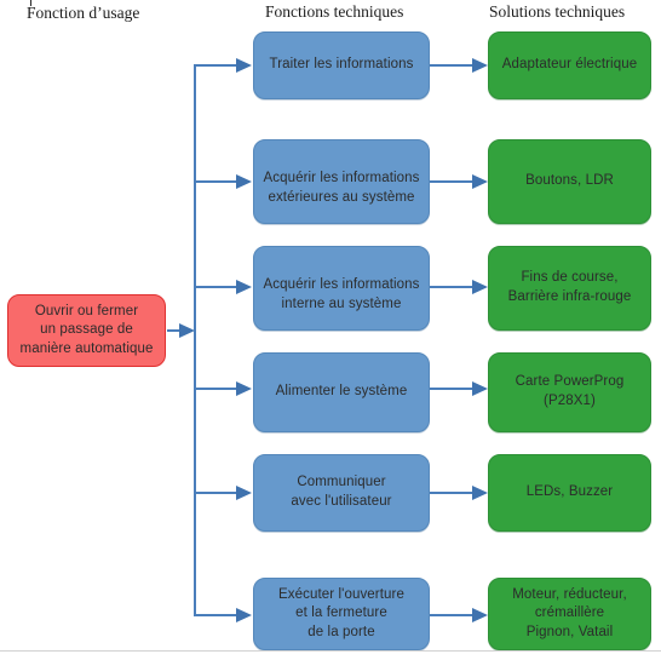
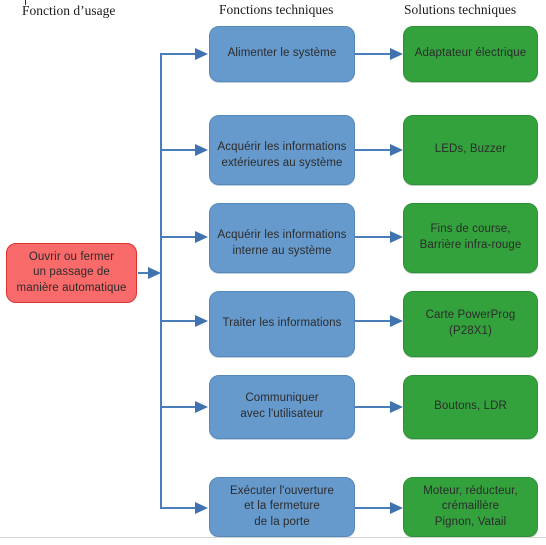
  Fonction d’usage
  Fonctions techniques
  Solutions techniques
  Ouvrir ou fermer
  un passage de
  manière automatique
- Traiter les informations
+ Alimenter le système
  Adaptateur électrique
  Acquérir les informations
  extérieures au système
- Boutons, LDR
+ LEDs, Buzzer
  Acquérir les informations
  interne au système
  Fins de course,
  Barrière infra-rouge
- Alimenter le système
+ Traiter les informations
  Carte PowerProg
  (P28X1)
  Communiquer
  avec l'utilisateur
- LEDs, Buzzer
+ Boutons, LDR
  Exécuter l'ouverture
  et la fermeture
  de la porte
  Moteur, réducteur,
  crémaillère
  Pignon, Vatail
